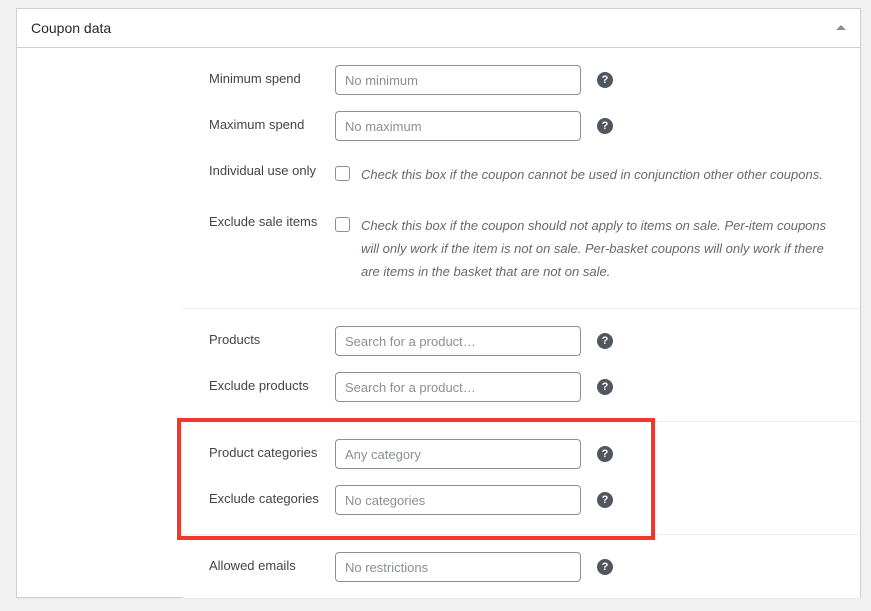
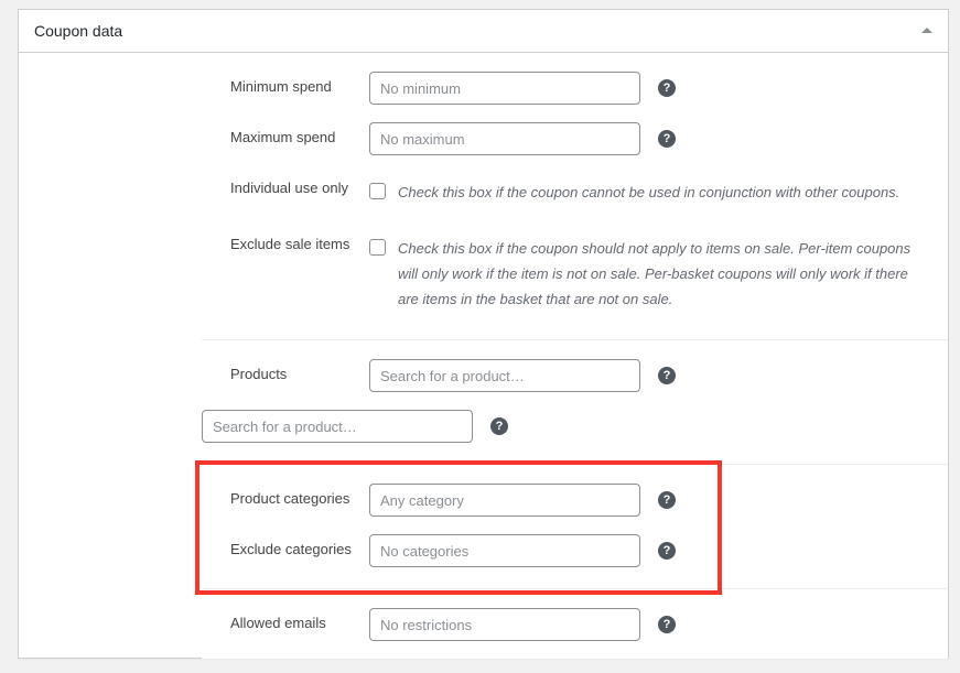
  Coupon data
  Minimum spend
  No minimum
  ?
  Maximum spend
  No maximum
  ?
  Individual use only
- Check this box if the coupon cannot be used in conjunction other other coupons.
+ Check this box if the coupon cannot be used in conjunction with other coupons.
  Exclude sale items
  Check this box if the coupon should not apply to items on sale. Per-item coupons will only work if the item is not on sale. Per-basket coupons will only work if there are items in the basket that are not on sale.
  Products
  Search for a product…
  ?
- Exclude products
  Search for a product…
  ?
  Product categories
  Any category
  ?
  Exclude categories
  No categories
  ?
  Allowed emails
  No restrictions
  ?
